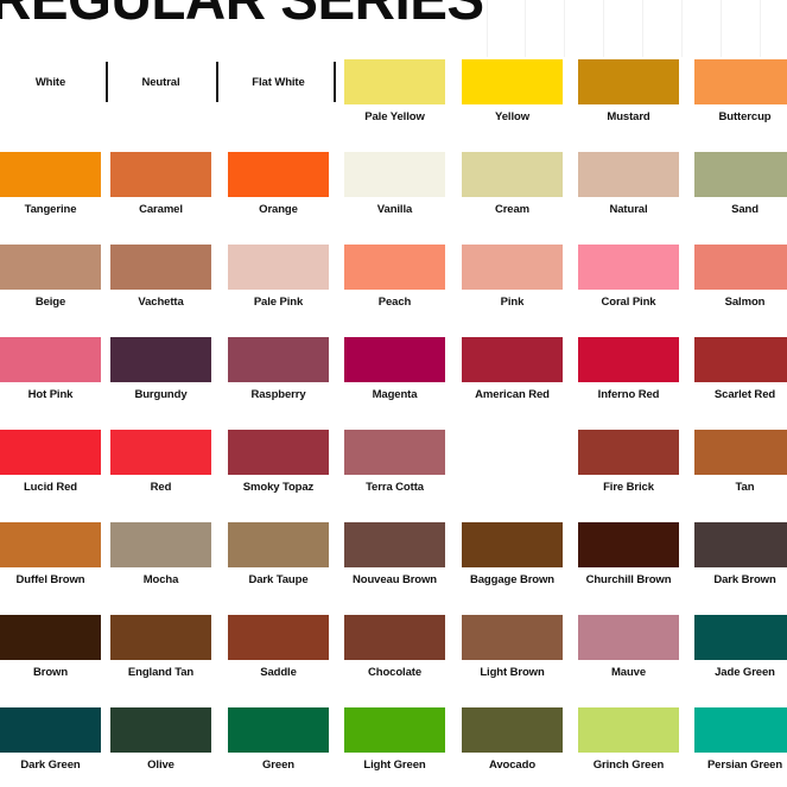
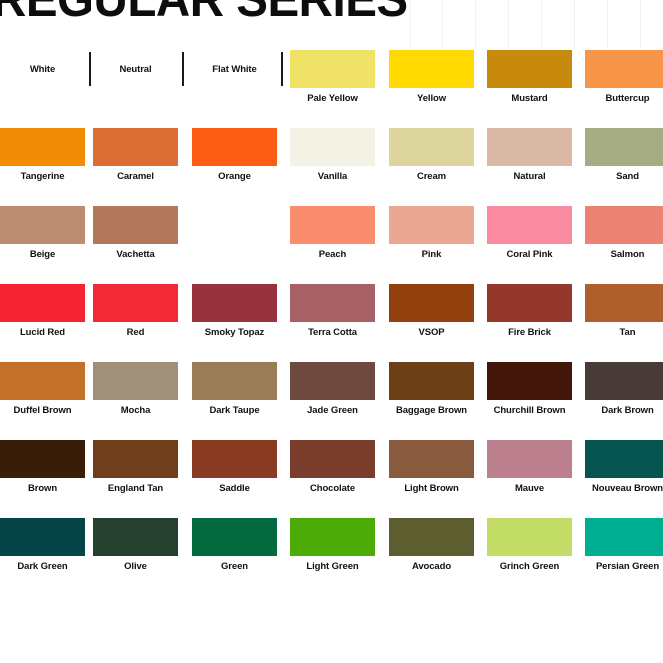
  White
  Neutral
  Flat White
  Pale Yellow
  Yellow
  Mustard
  Buttercup
  Tangerine
  Caramel
  Orange
  Vanilla
  Cream
  Natural
  Sand
  Beige
  Vachetta
- Pale Pink
  Peach
  Pink
  Coral Pink
  Salmon
- Hot Pink
- Burgundy
- Raspberry
- Magenta
- American Red
- Inferno Red
- Scarlet Red
  Lucid Red
  Red
  Smoky Topaz
  Terra Cotta
+ VSOP
  Fire Brick
  Tan
  Duffel Brown
  Mocha
  Dark Taupe
- Nouveau Brown
+ Jade Green
  Baggage Brown
  Churchill Brown
  Dark Brown
  Brown
  England Tan
  Saddle
  Chocolate
  Light Brown
  Mauve
- Jade Green
+ Nouveau Brown
  Dark Green
  Olive
  Green
  Light Green
  Avocado
  Grinch Green
  Persian Green
